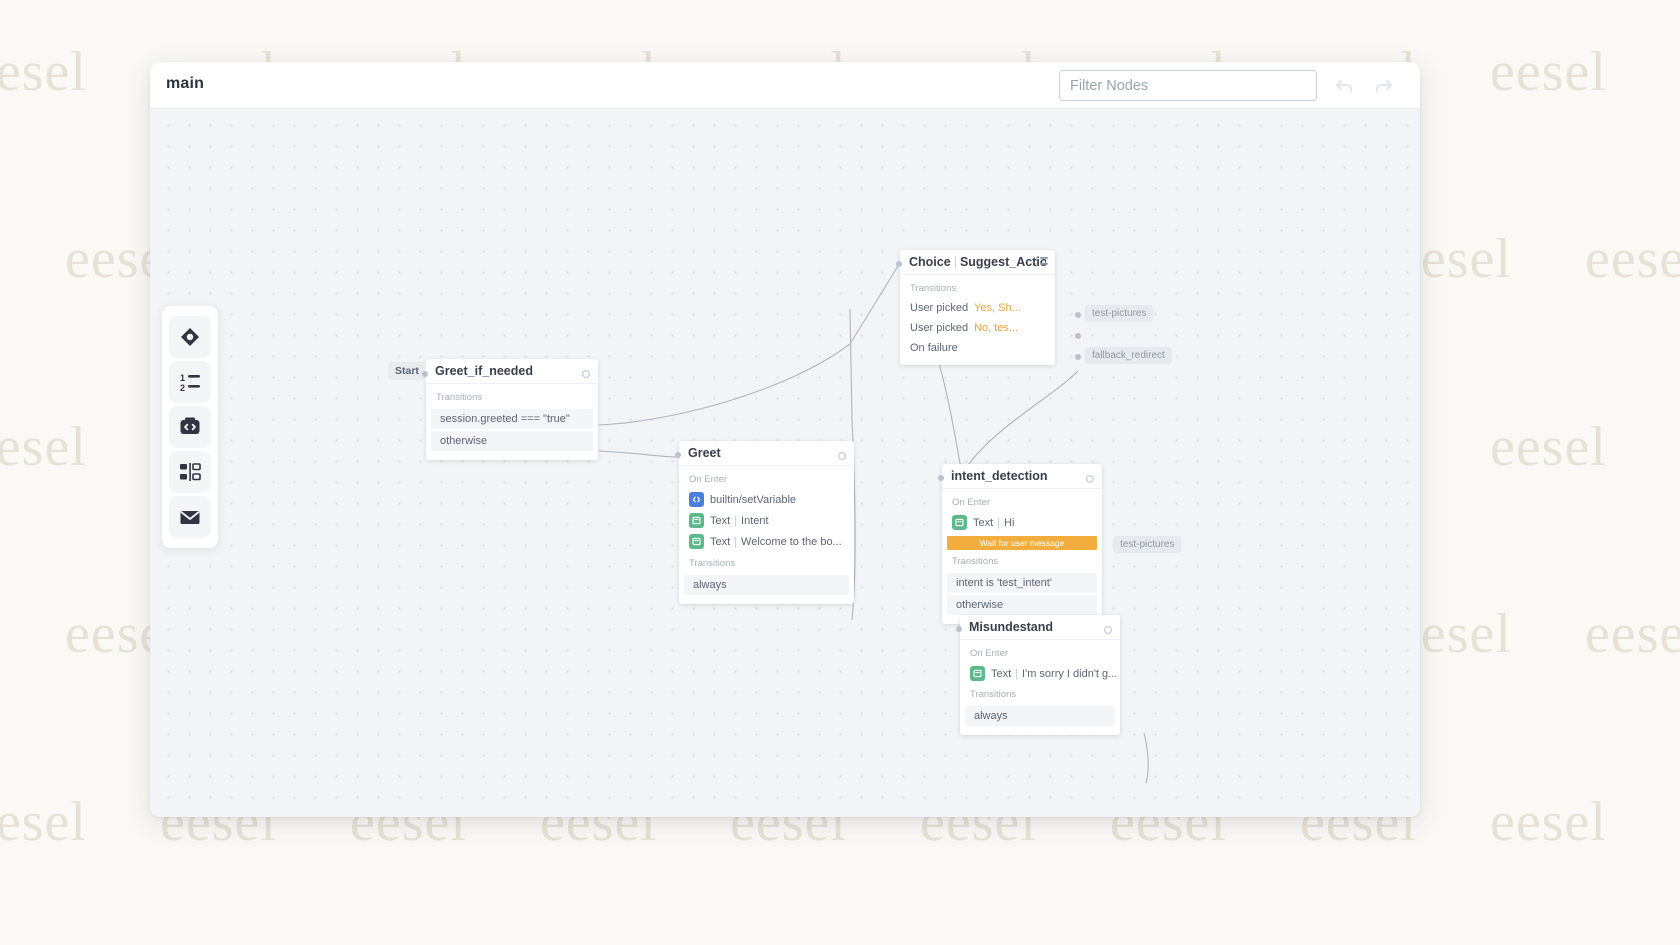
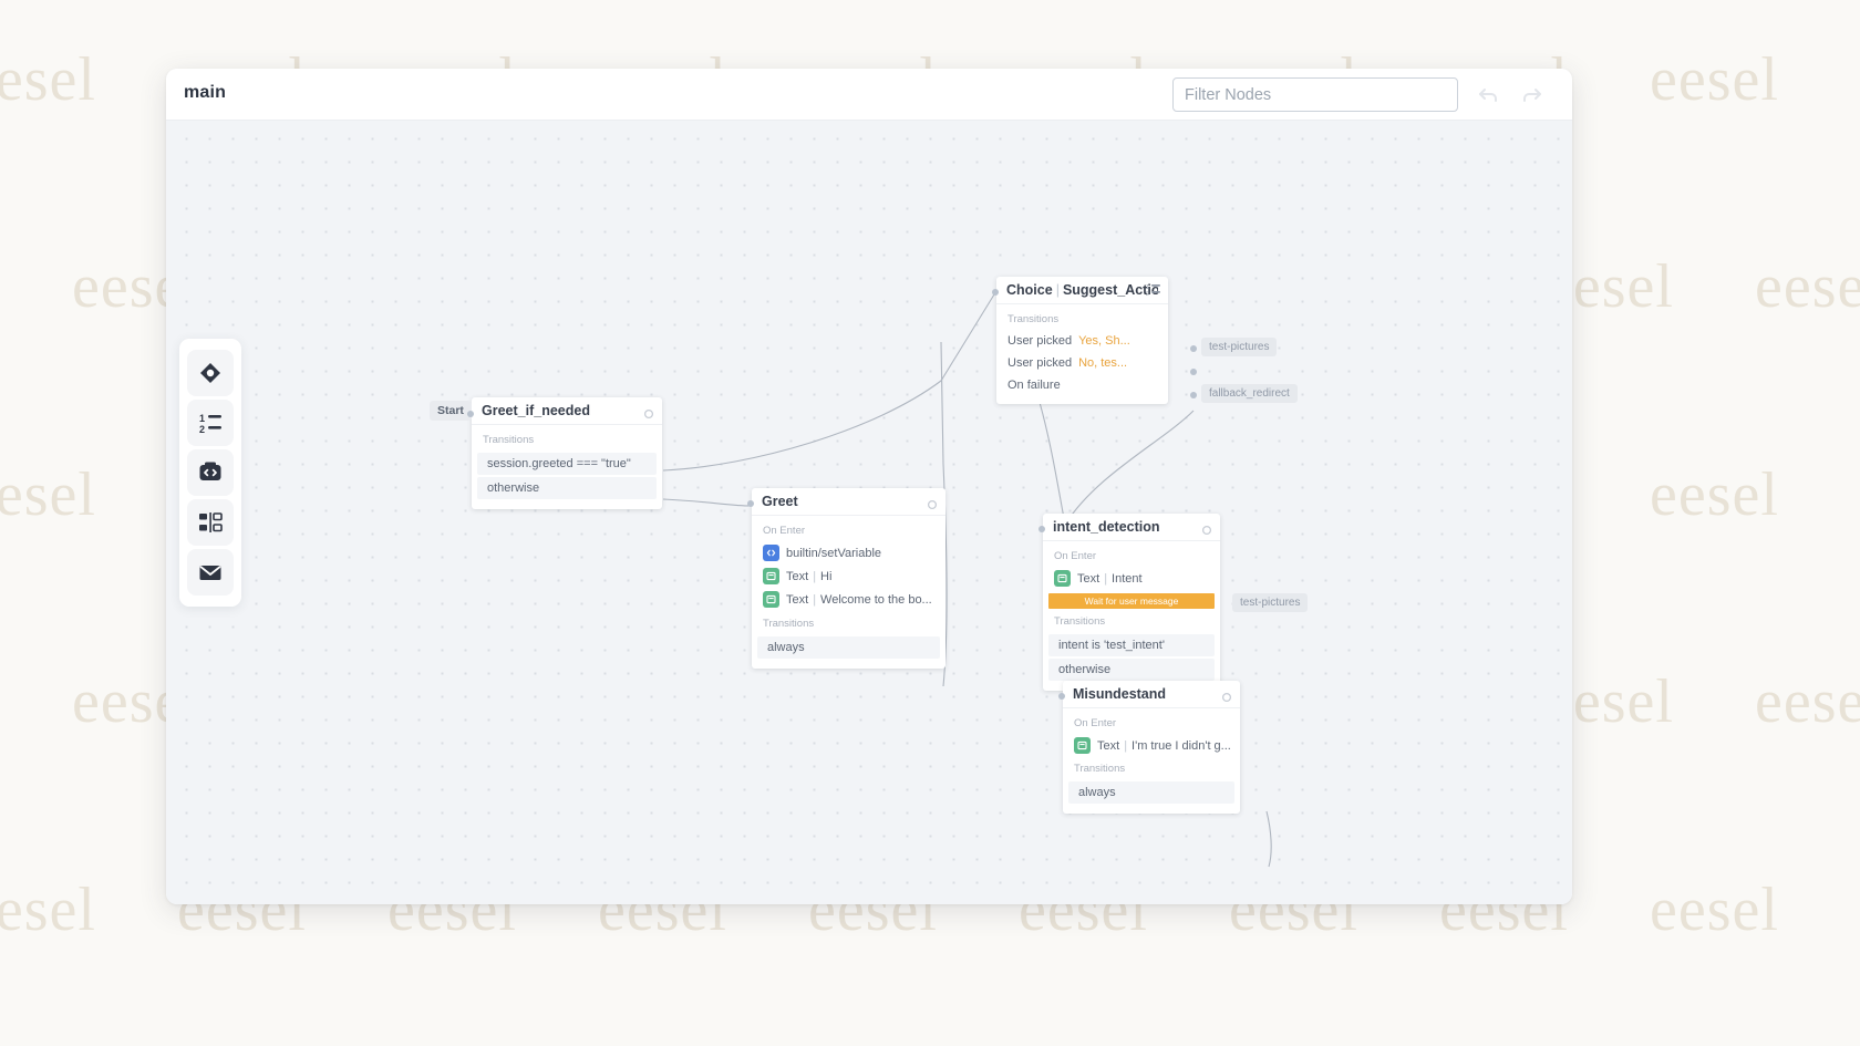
  esel
  eesel
  esel
  eese
  esel
  eesel
  esel
  eese
  esel
  eesel
  eesel
  eesel
  eesel
  eesel
  eesel
  eesel
  eesel
  main
  Filter Nodes
  1
  2
  Start
  Greet_if_needed
  Transitions
  session.greeted === "true"
  otherwise
  Choice | Suggest_Actio
  Transitions
  User picked
  Yes, Sh...
  User picked
  No, tes...
  On failure
  test-pictures
  fallback_redirect
  Greet
  On Enter
  builtin/setVariable
  Text
  |
- Intent
+ Hi
  Text
  |
  Welcome to the bo...
  Transitions
  always
  intent_detection
  On Enter
  Text
  |
- Hi
+ Intent
  Wait for user message
  Transitions
  intent is 'test_intent'
  otherwise
  test-pictures
  Misundestand
  On Enter
  Text
  |
- I'm sorry I didn't g...
+ I'm true I didn't g...
  Transitions
  always
